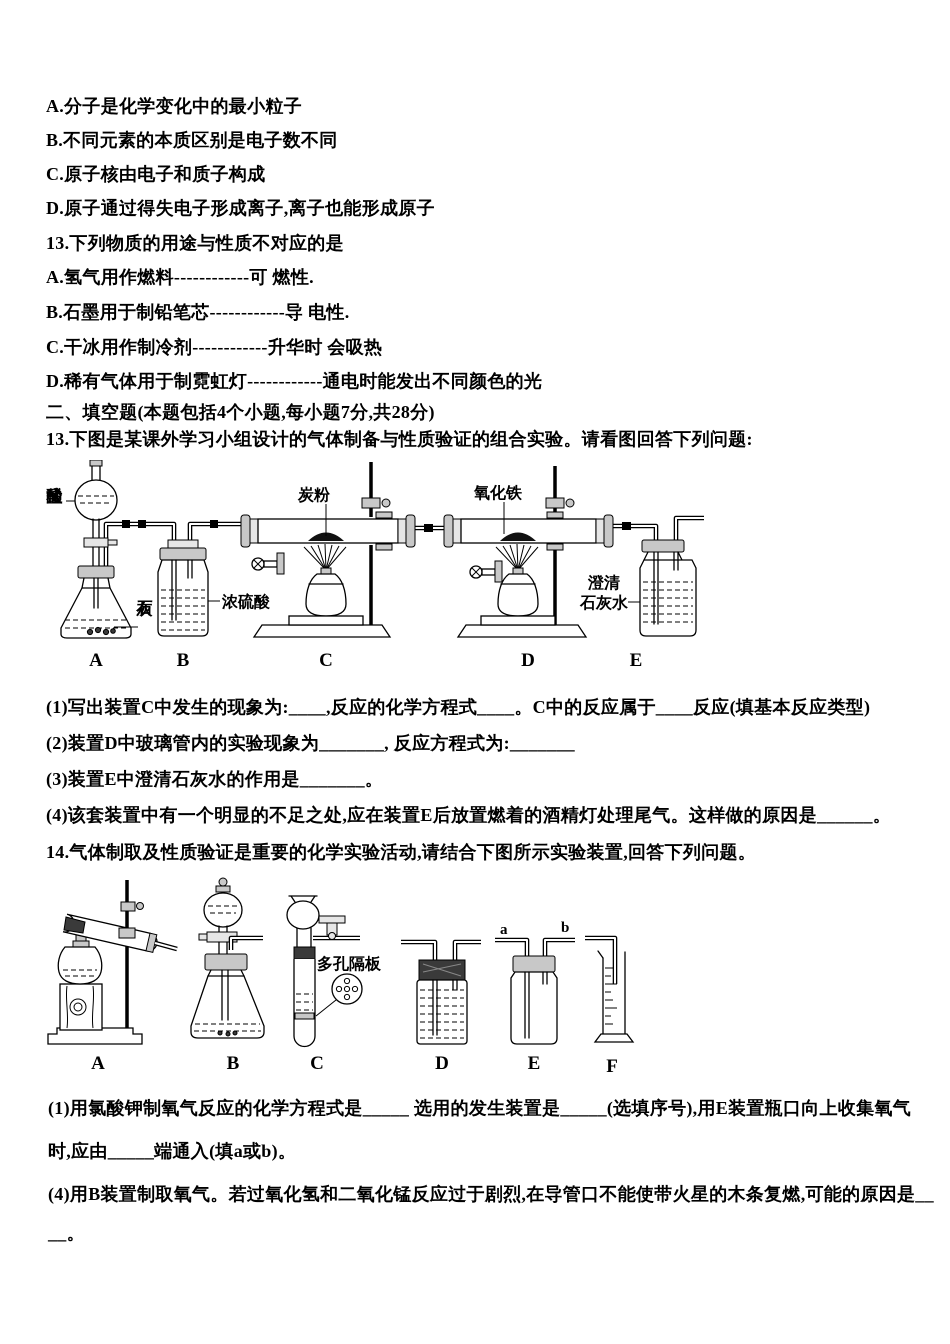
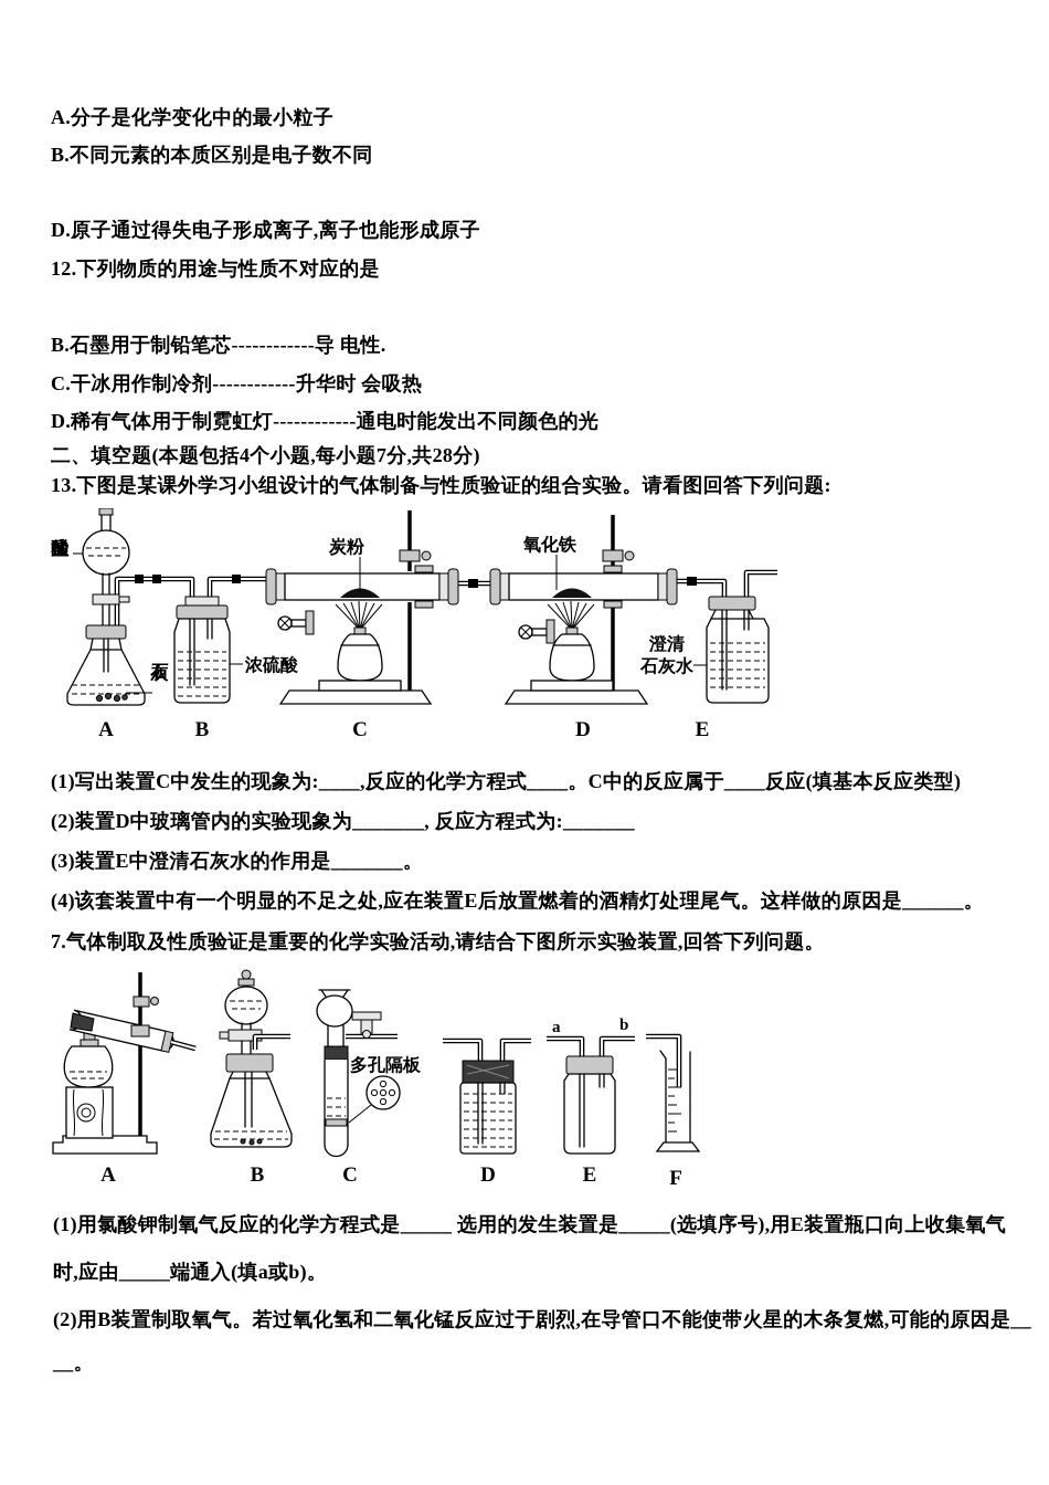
  A.分子是化学变化中的最小粒子
  B.不同元素的本质区别是电子数不同
- C.原子核由电子和质子构成
  D.原子通过得失电子形成离子,离子也能形成原子
- 13.下列物质的用途与性质不对应的是
+ 12.下列物质的用途与性质不对应的是
- A.氢气用作燃料------------可 燃性.
  B.石墨用于制铅笔芯------------导 电性.
  C.干冰用作制冷剂------------升华时 会吸热
  D.稀有气体用于制霓虹灯------------通电时能发出不同颜色的光
  二、填空题(本题包括4个小题,每小题7分,共28分)
  13.下图是某课外学习小组设计的气体制备与性质验证的组合实验。请看图回答下列问题:
  浓硫酸
  炭粉
  氧化铁
  澄清
  石灰水
  A
  B
  C
  D
  E
  (1)写出装置C中发生的现象为:____,反应的化学方程式____。C中的反应属于____反应(填基本反应类型)
  (2)装置D中玻璃管内的实验现象为_______, 反应方程式为:_______
  (3)装置E中澄清石灰水的作用是_______。
  (4)该套装置中有一个明显的不足之处,应在装置E后放置燃着的酒精灯处理尾气。这样做的原因是______。
- 14.气体制取及性质验证是重要的化学实验活动,请结合下图所示实验装置,回答下列问题。
+ 7.气体制取及性质验证是重要的化学实验活动,请结合下图所示实验装置,回答下列问题。
  多孔隔板
  a
  b
  A
  B
  C
  D
  E
  F
  (1)用氯酸钾制氧气反应的化学方程式是_____ 选用的发生装置是_____(选填序号),用E装置瓶口向上收集氧气
  时,应由_____端通入(填a或b)。
- (4)用B装置制取氧气。若过氧化氢和二氧化锰反应过于剧烈,在导管口不能使带火星的木条复燃,可能的原因是__
+ (2)用B装置制取氧气。若过氧化氢和二氧化锰反应过于剧烈,在导管口不能使带火星的木条复燃,可能的原因是__
  __。
